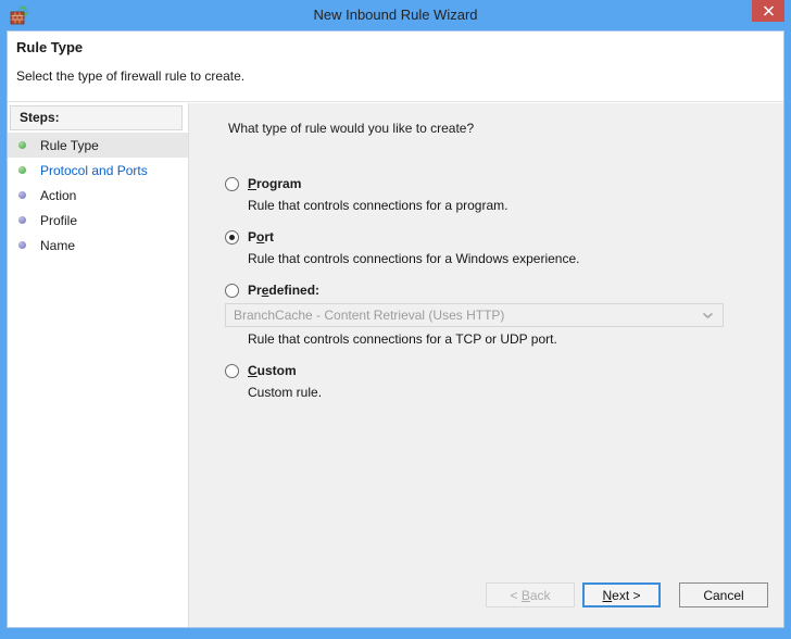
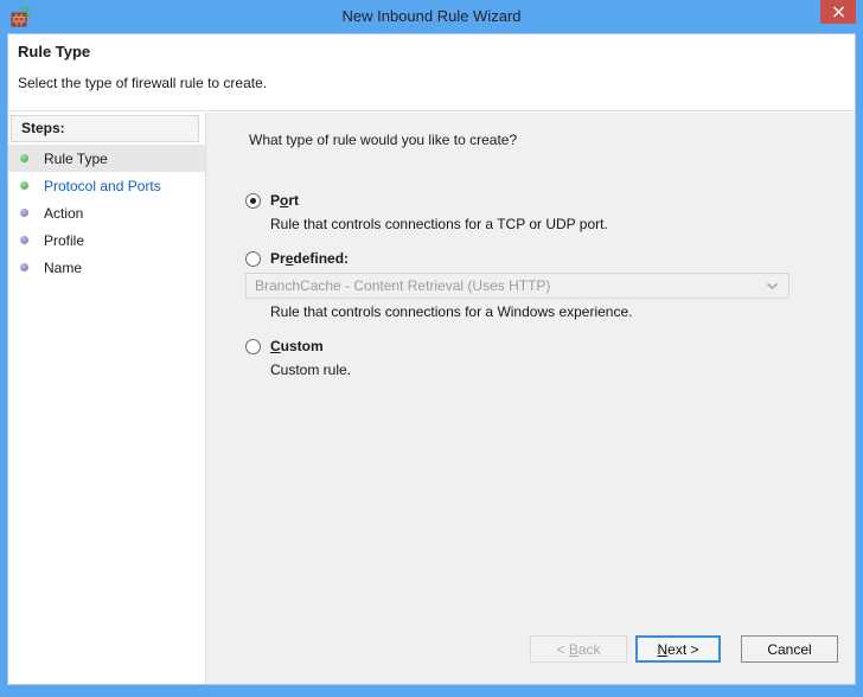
  New Inbound Rule Wizard
  Rule Type
  Select the type of firewall rule to create.
  Steps:
  Rule Type
  Protocol and Ports
  Action
  Profile
  Name
  What type of rule would you like to create?
- Program
- Rule that controls connections for a program.
  Port
- Rule that controls connections for a Windows experience.
+ Rule that controls connections for a TCP or UDP port.
  Predefined:
  BranchCache - Content Retrieval (Uses HTTP)
- Rule that controls connections for a TCP or UDP port.
+ Rule that controls connections for a Windows experience.
  Custom
  Custom rule.
  < Back
  Next >
  Cancel
